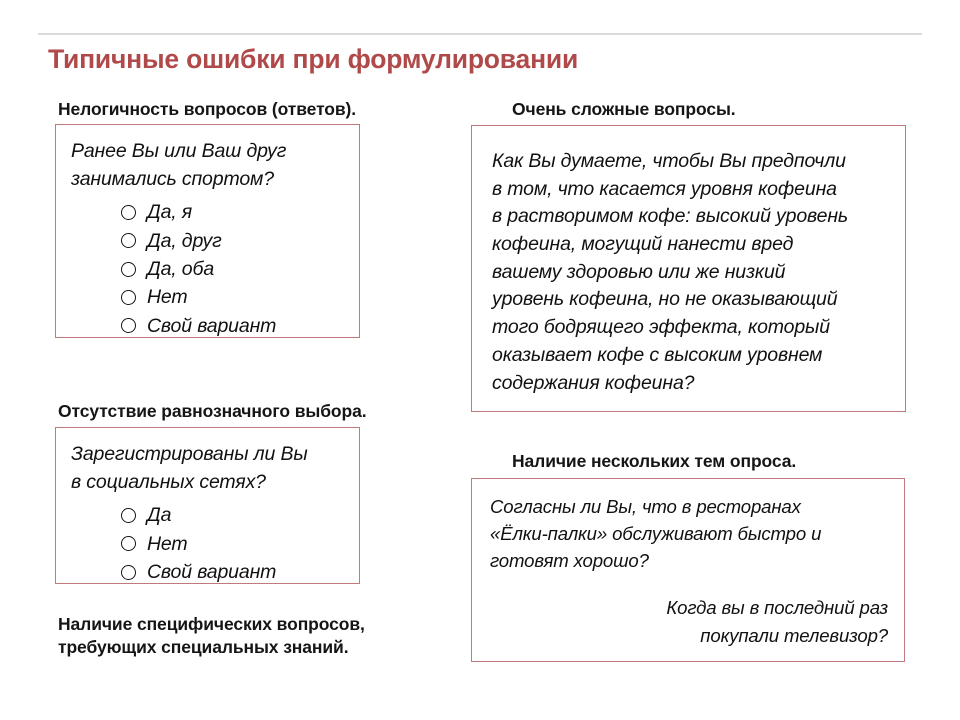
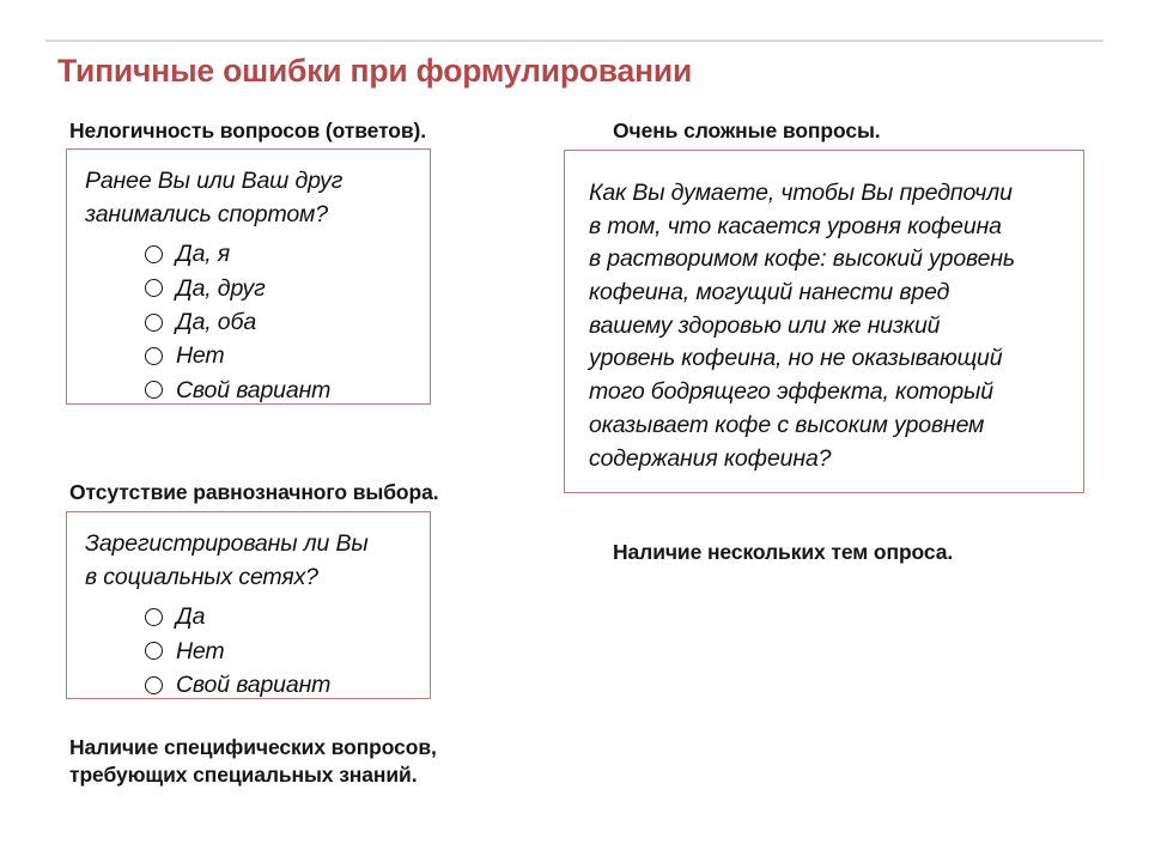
  Типичные ошибки при формулировании
  Нелогичность вопросов (ответов).
  Ранее Вы или Ваш друг
  занимались спортом?
  Да, я
  Да, друг
  Да, оба
  Нет
  Свой вариант
  Отсутствие равнозначного выбора.
  Зарегистрированы ли Вы
  в социальных сетях?
  Да
  Нет
  Свой вариант
  Наличие специфических вопросов,
  требующих специальных знаний.
  Очень сложные вопросы.
  Как Вы думаете, чтобы Вы предпочли
  в том, что касается уровня кофеина
  в растворимом кофе: высокий уровень
  кофеина, могущий нанести вред
  вашему здоровью или же низкий
  уровень кофеина, но не оказывающий
  того бодрящего эффекта, который
  оказывает кофе с высоким уровнем
  содержания кофеина?
  Наличие нескольких тем опроса.
- Согласны ли Вы, что в ресторанах
- «Ёлки-палки» обслуживают быстро и
- готовят хорошо?
- Когда вы в последний раз
- покупали телевизор?
